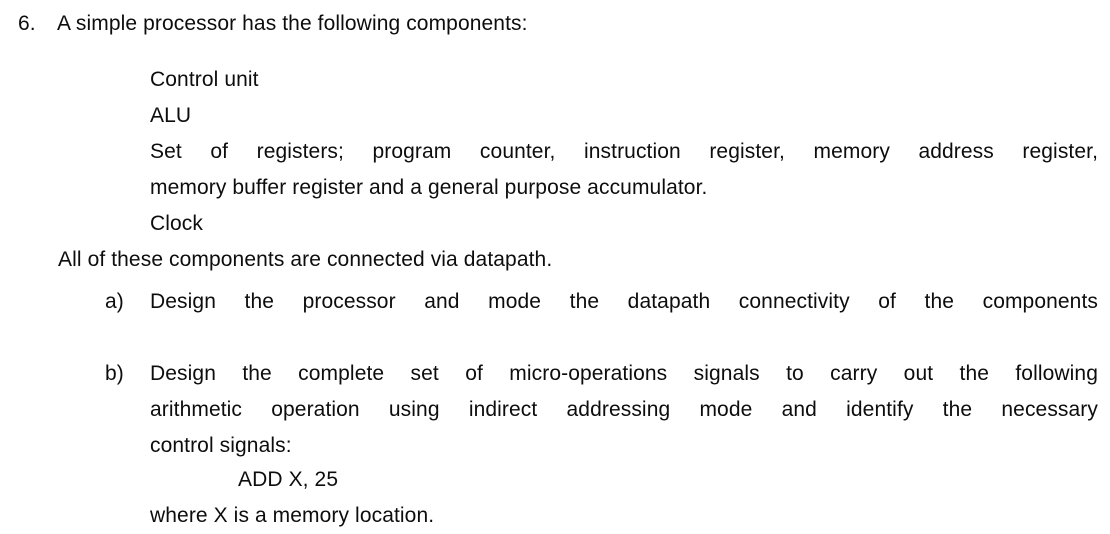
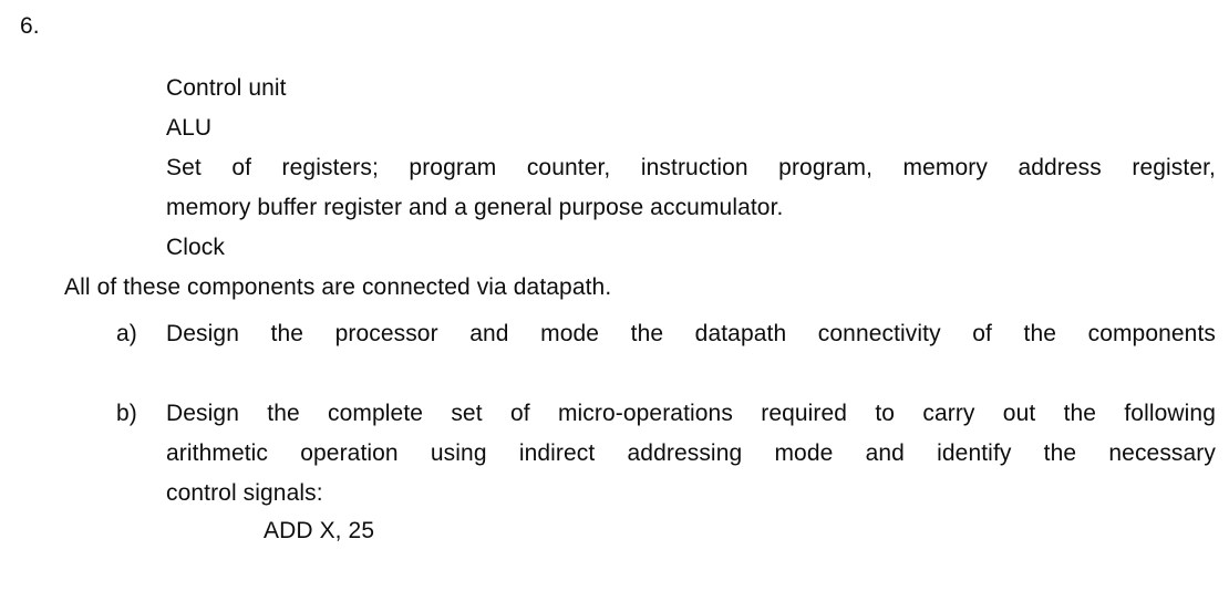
  6.
- A simple processor has the following components:
  Control unit
  ALU
- Set of registers; program counter, instruction register, memory address register,
+ Set of registers; program counter, instruction program, memory address register,
  memory buffer register and a general purpose accumulator.
  Clock
  All of these components are connected via datapath.
  a)
  Design the processor and mode the datapath connectivity of the components
  b)
- Design the complete set of micro-operations signals to carry out the following
+ Design the complete set of micro-operations required to carry out the following
  arithmetic operation using indirect addressing mode and identify the necessary
  control signals:
  ADD X, 25
- where X is a memory location.
